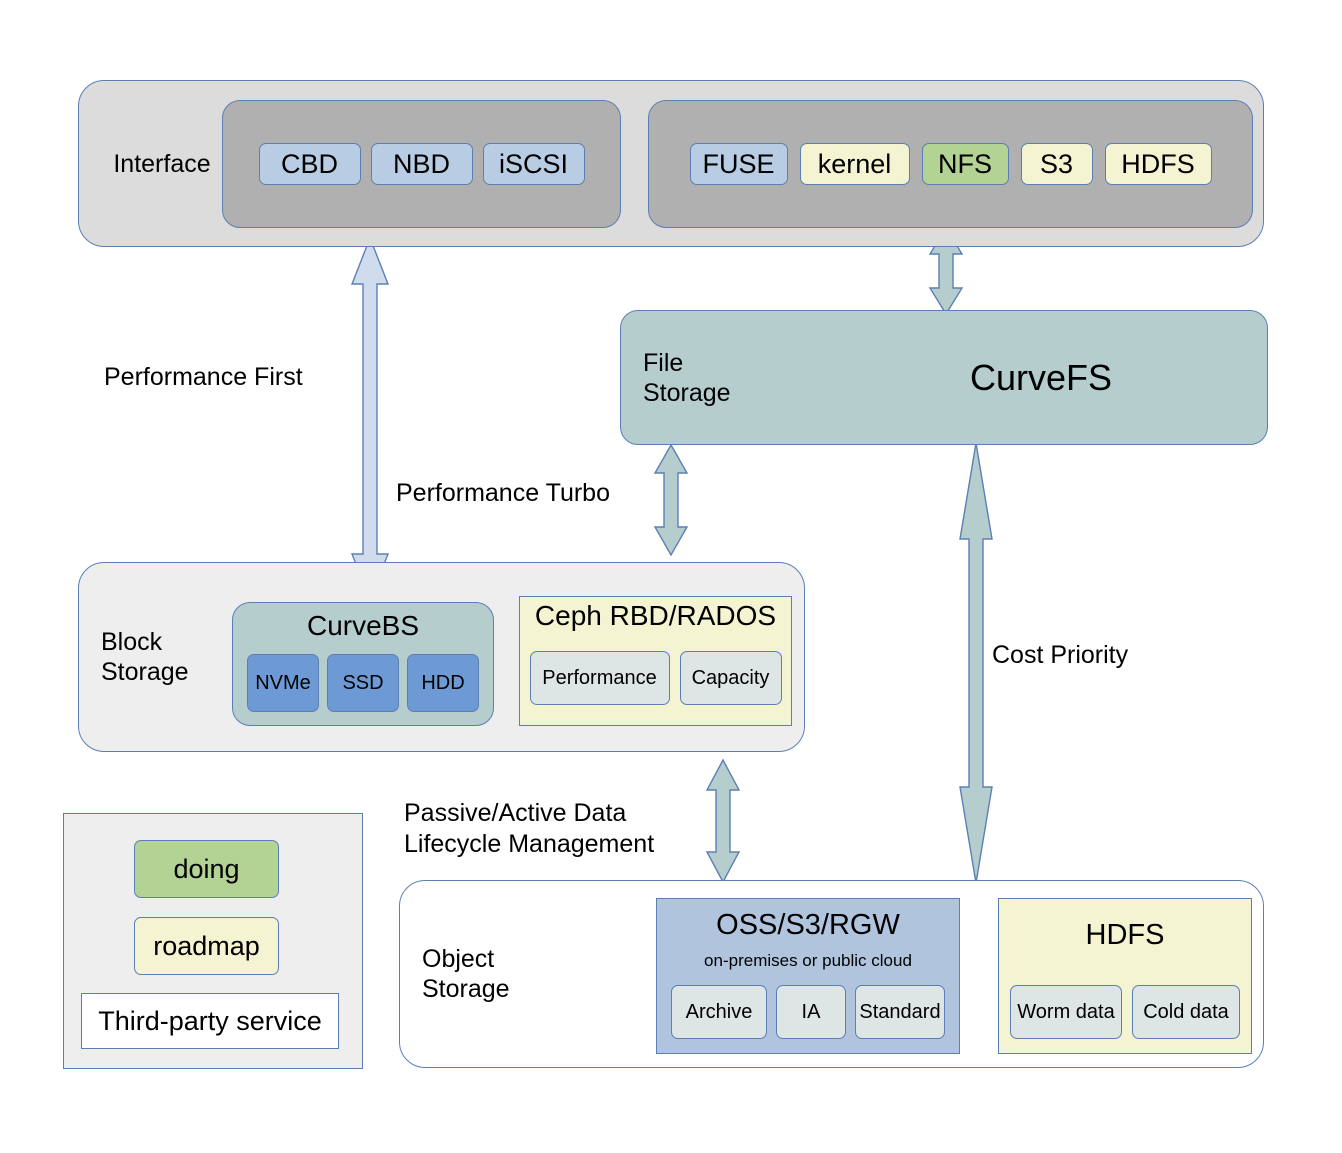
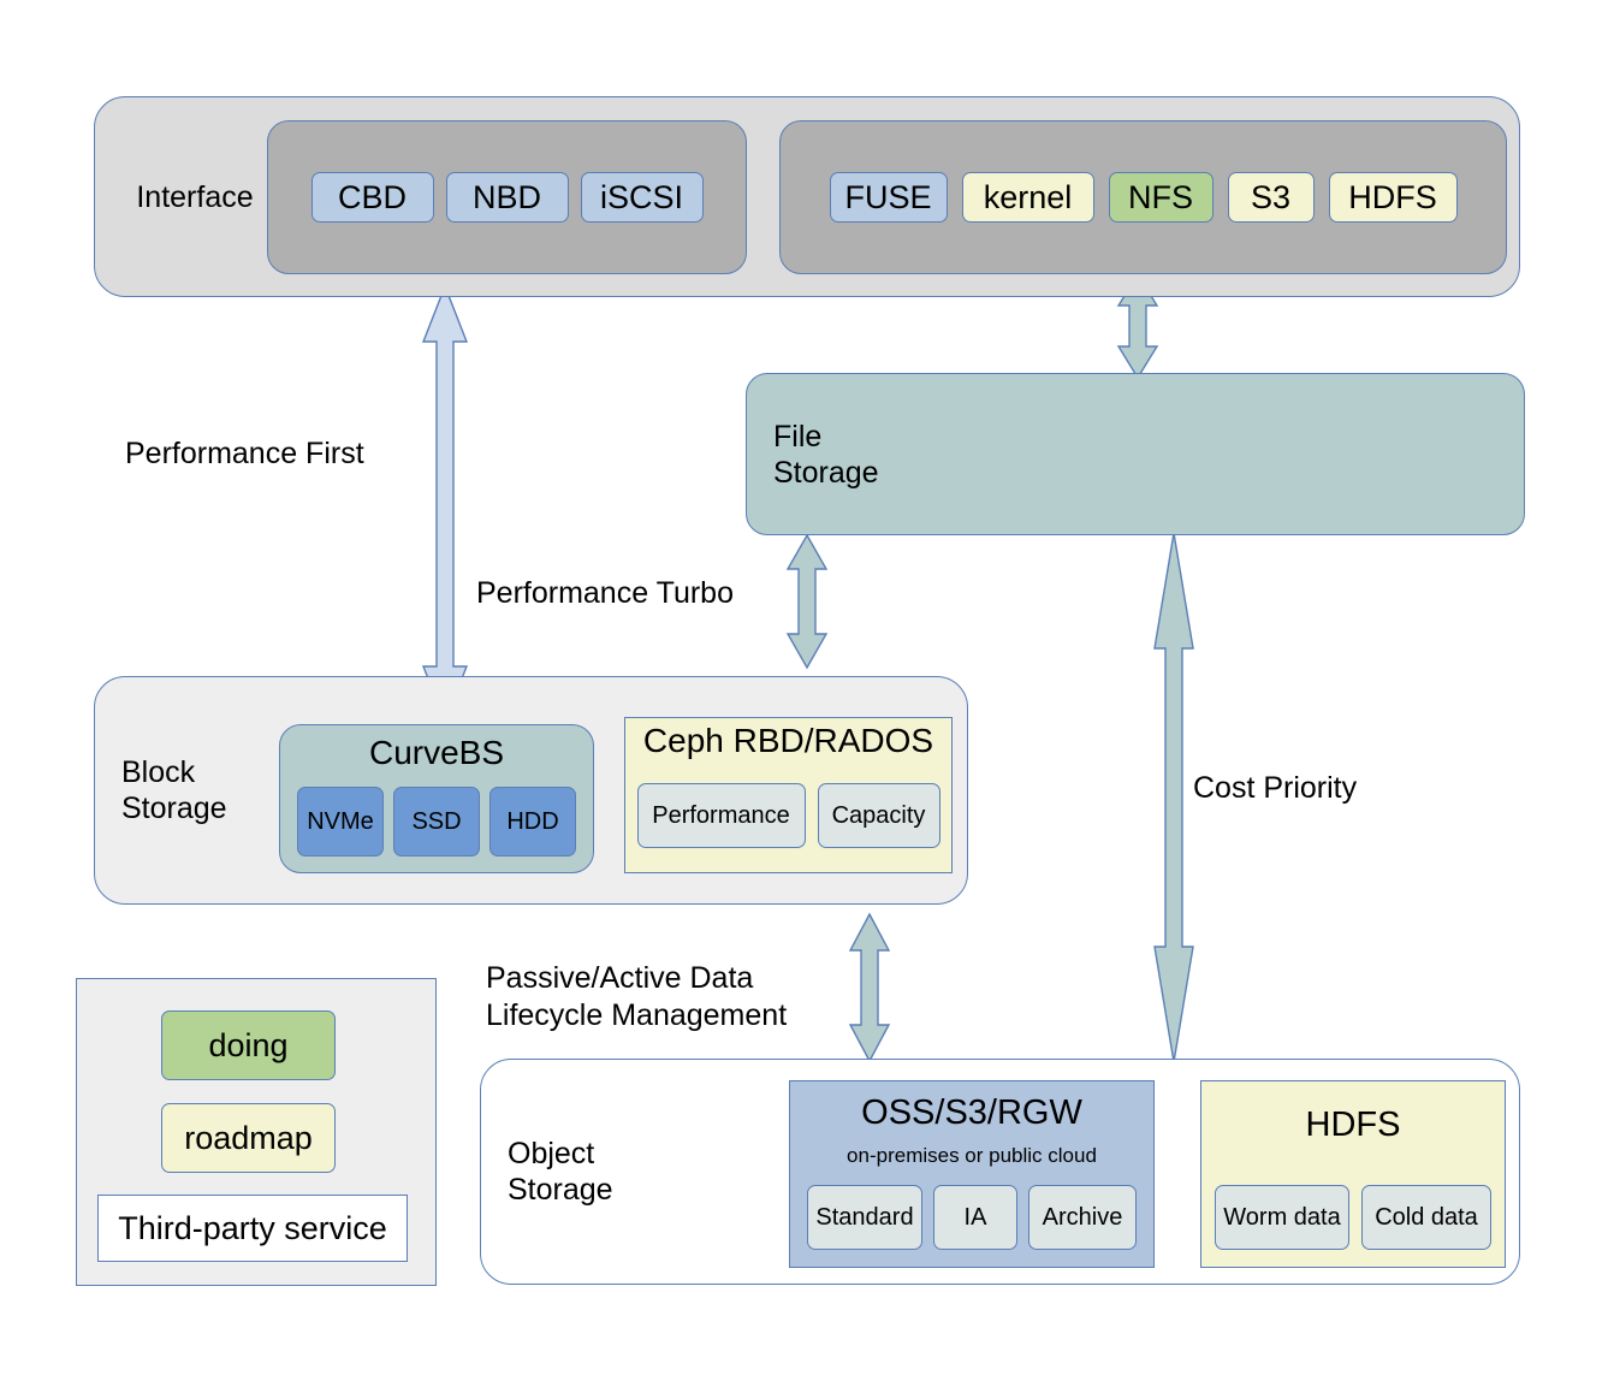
  Performance First
  Performance Turbo
  Cost Priority
  Passive/Active Data
  Lifecycle Management
  Interface
  CBD
  NBD
  iSCSI
  FUSE
  kernel
  NFS
  S3
  HDFS
  File
  Storage
- CurveFS
  Block
  Storage
  CurveBS
  NVMe
  SSD
  HDD
  Ceph RBD/RADOS
  Performance
  Capacity
  Object
  Storage
  OSS/S3/RGW
  on-premises or public cloud
- Archive
+ Standard
  IA
- Standard
+ Archive
  HDFS
  Worm data
  Cold data
  doing
  roadmap
  Third-party service
